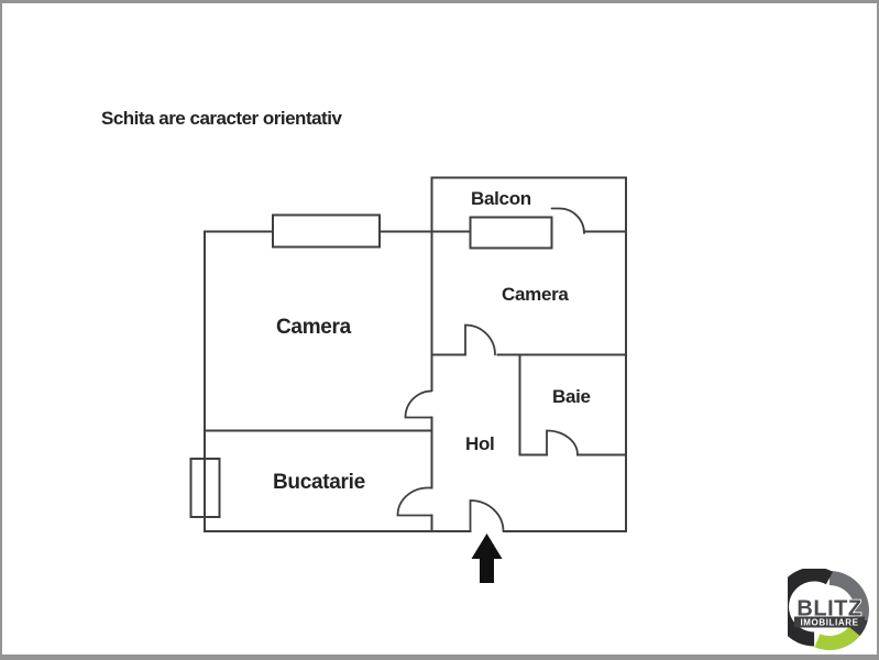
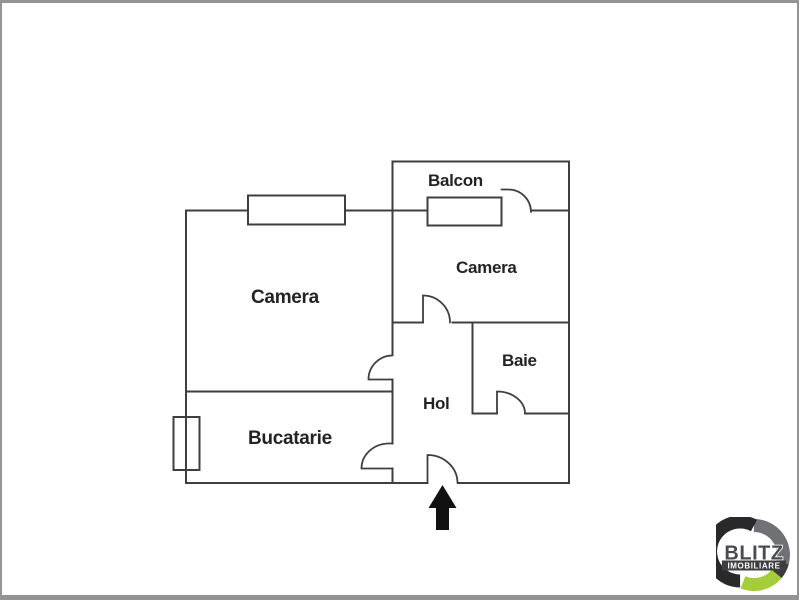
- Schita are caracter orientativ
  Balcon
  Camera
  Camera
  Baie
  Hol
  Bucatarie
  BLITZ
  IMOBILIARE
